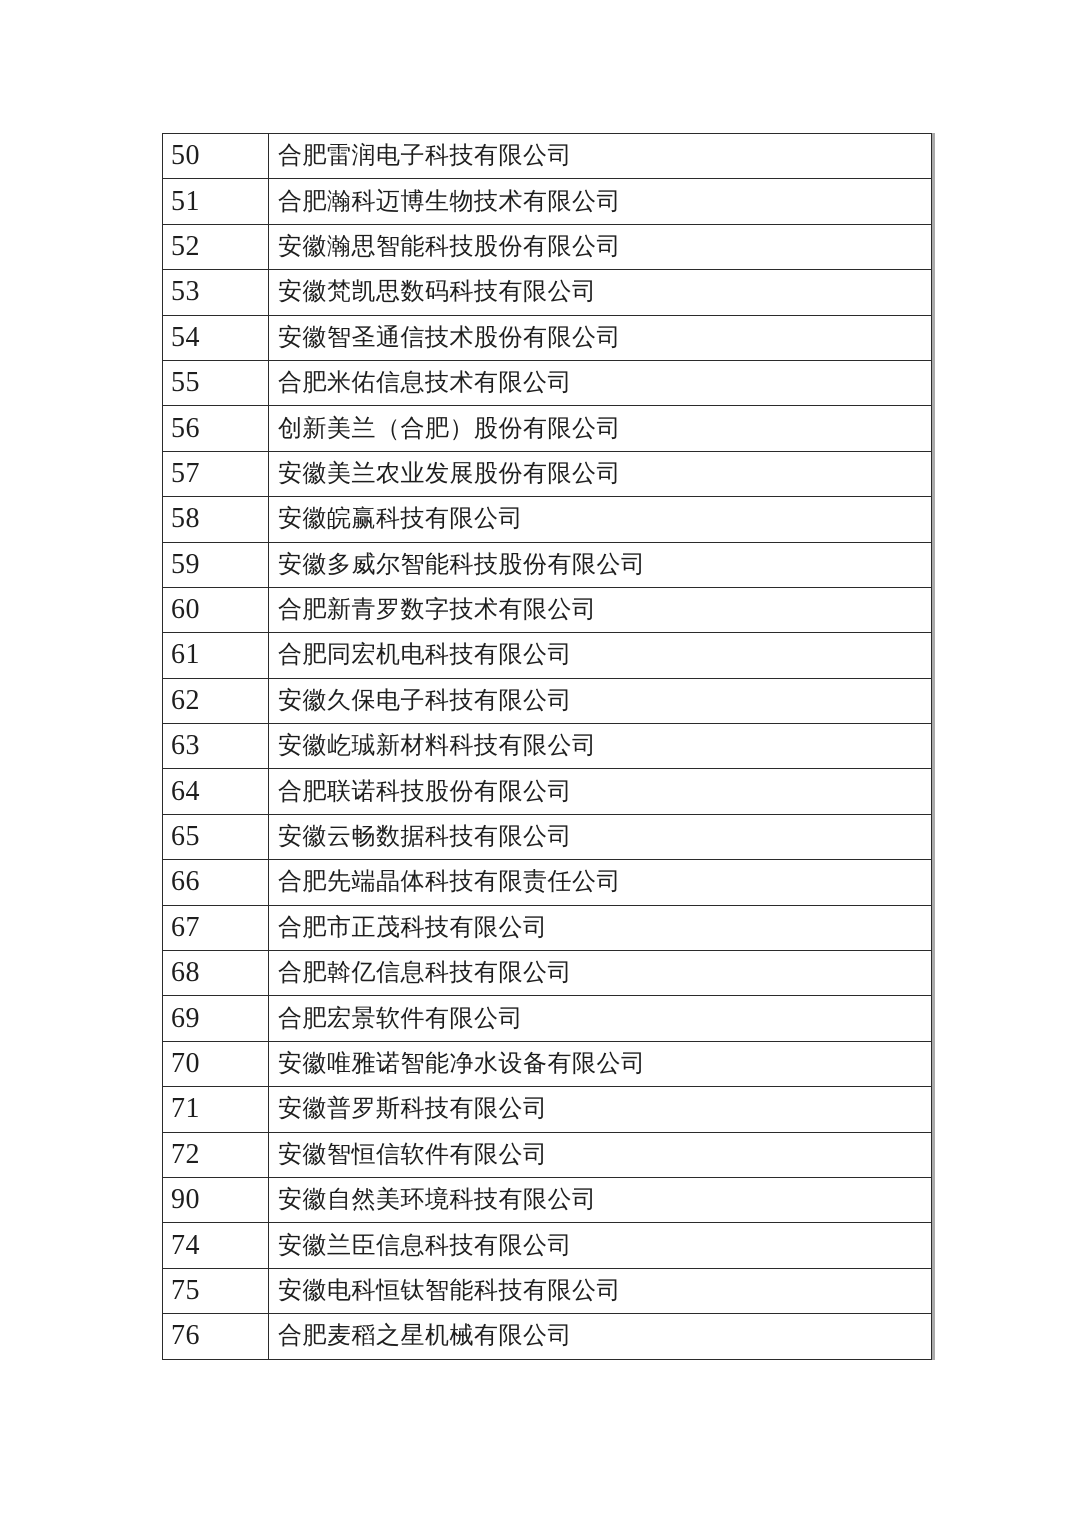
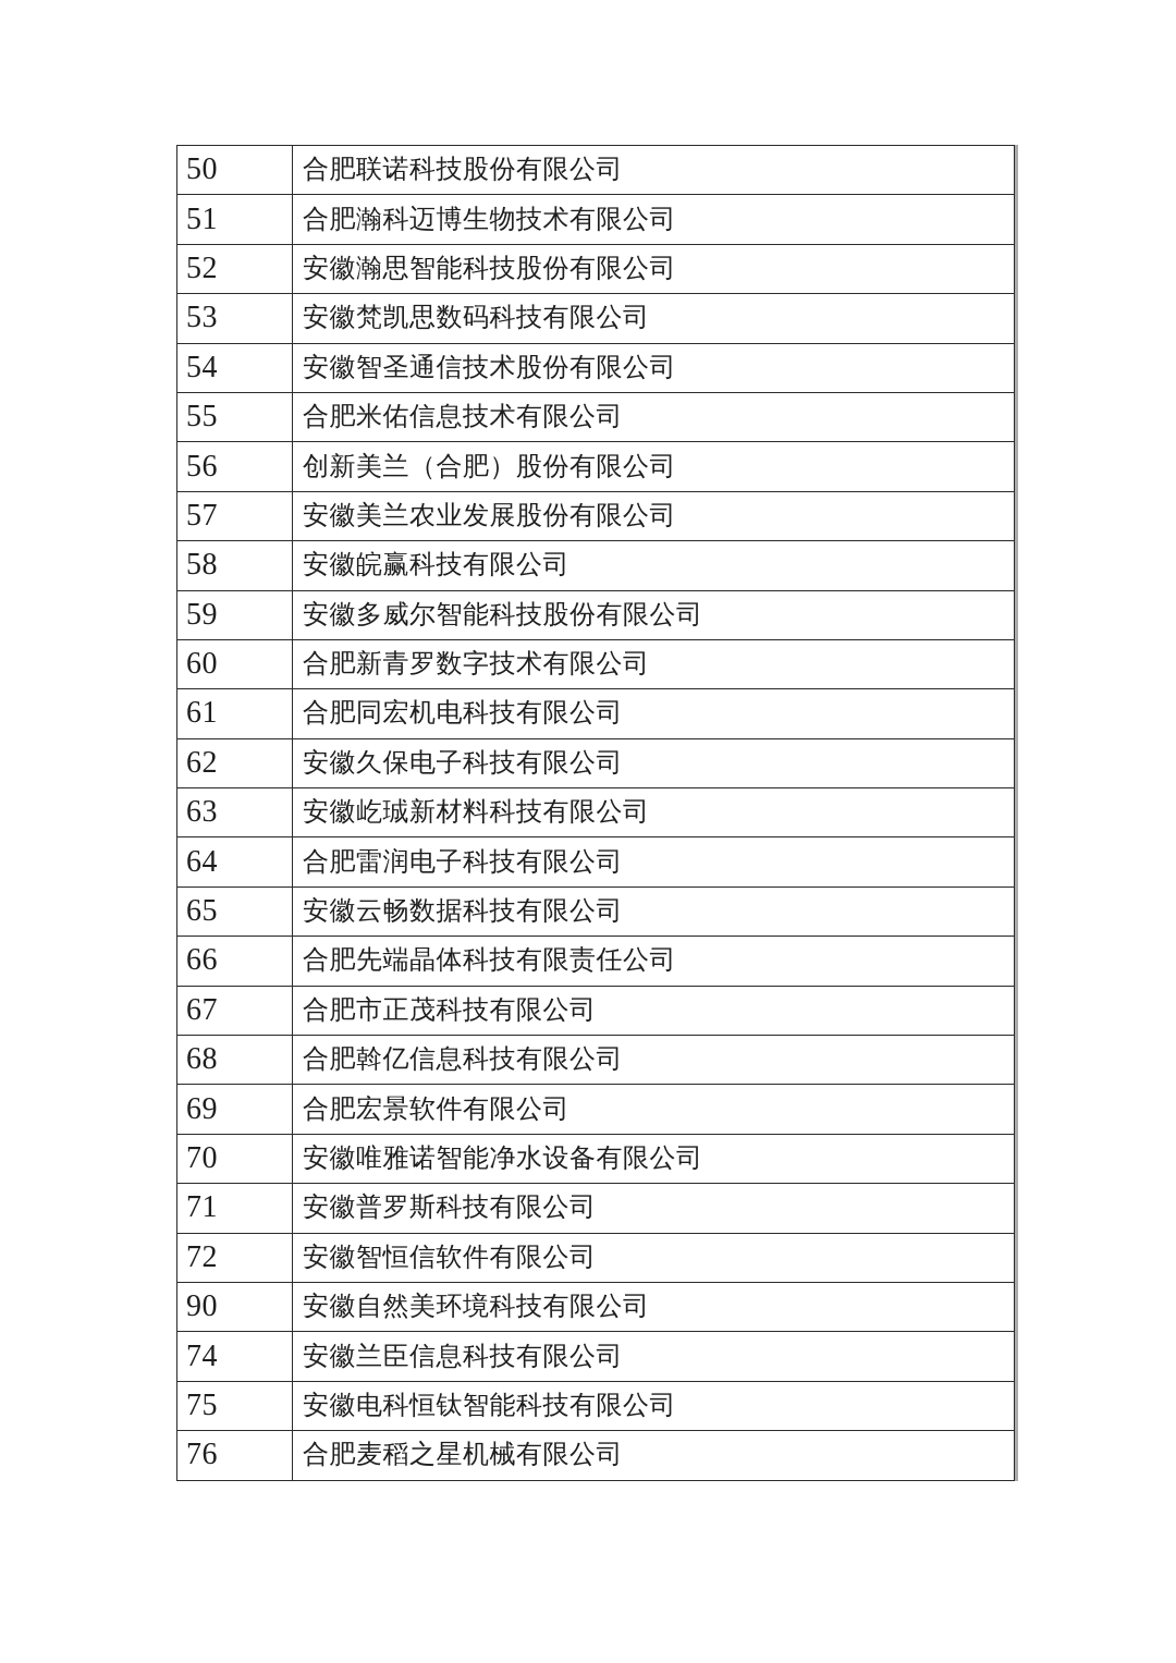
- 50	合肥雷润电子科技有限公司
+ 50	合肥联诺科技股份有限公司
  51	合肥瀚科迈博生物技术有限公司
  52	安徽瀚思智能科技股份有限公司
  53	安徽梵凯思数码科技有限公司
  54	安徽智圣通信技术股份有限公司
  55	合肥米佑信息技术有限公司
  56	创新美兰（合肥）股份有限公司
  57	安徽美兰农业发展股份有限公司
  58	安徽皖赢科技有限公司
  59	安徽多威尔智能科技股份有限公司
  60	合肥新青罗数字技术有限公司
  61	合肥同宏机电科技有限公司
  62	安徽久保电子科技有限公司
  63	安徽屹珹新材料科技有限公司
- 64	合肥联诺科技股份有限公司
+ 64	合肥雷润电子科技有限公司
  65	安徽云畅数据科技有限公司
  66	合肥先端晶体科技有限责任公司
  67	合肥市正茂科技有限公司
  68	合肥斡亿信息科技有限公司
  69	合肥宏景软件有限公司
  70	安徽唯雅诺智能净水设备有限公司
  71	安徽普罗斯科技有限公司
  72	安徽智恒信软件有限公司
  90	安徽自然美环境科技有限公司
  74	安徽兰臣信息科技有限公司
  75	安徽电科恒钛智能科技有限公司
  76	合肥麦稻之星机械有限公司
